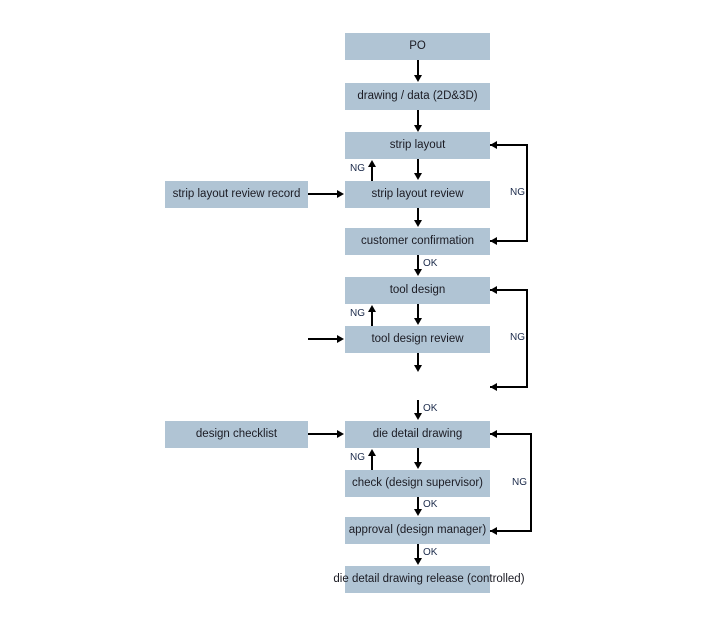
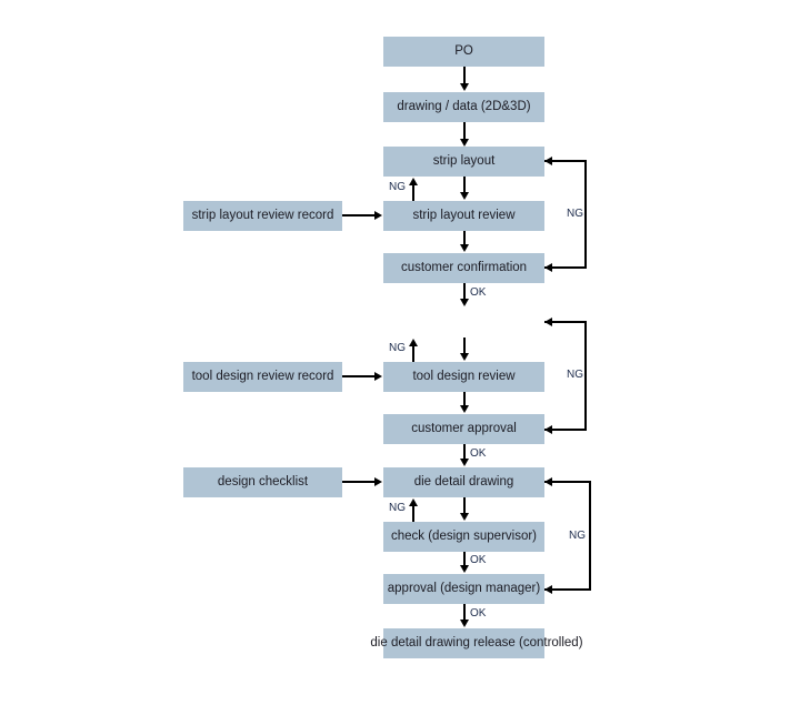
  PO
  drawing / data (2D&3D)
  strip layout
  strip layout review
  customer confirmation
- tool design
  tool design review
+ customer approval
  die detail drawing
  check (design supervisor)
  approval (design manager)
  die detail drawing release (controlled)
  strip layout review record
+ tool design review record
  design checklist
  OK
  OK
  OK
  OK
  NG
  NG
  NG
  NG
  NG
  NG
